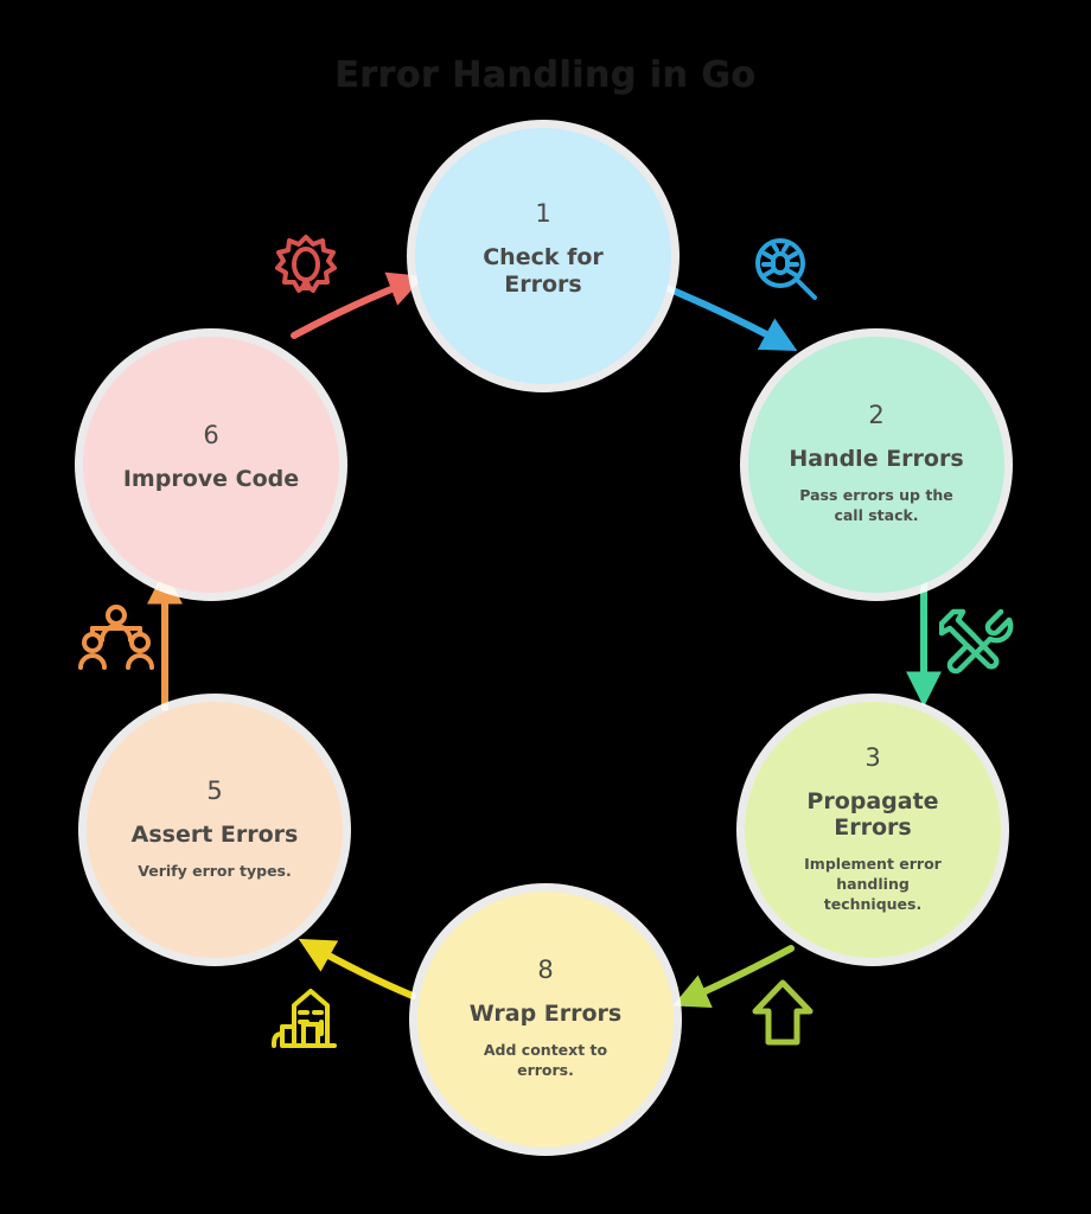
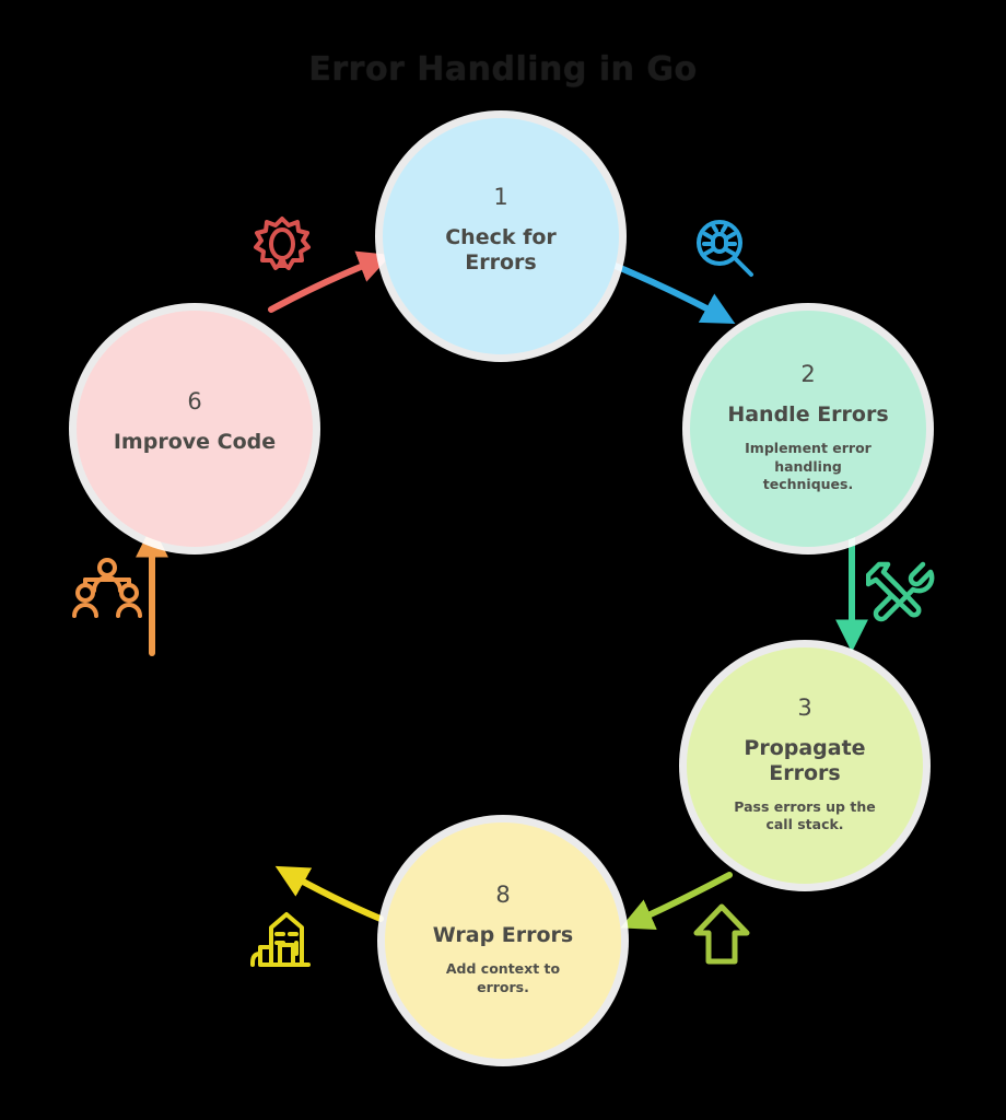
  Error Handling in Go
  1
  Check for Errors
  2
  Handle Errors
- Pass errors up the call stack.
+ Implement error handling techniques.
  3
  Propagate Errors
- Implement error handling techniques.
+ Pass errors up the call stack.
  8
  Wrap Errors
  Add context to errors.
- 5
- Assert Errors
- Verify error types.
  6
  Improve Code
